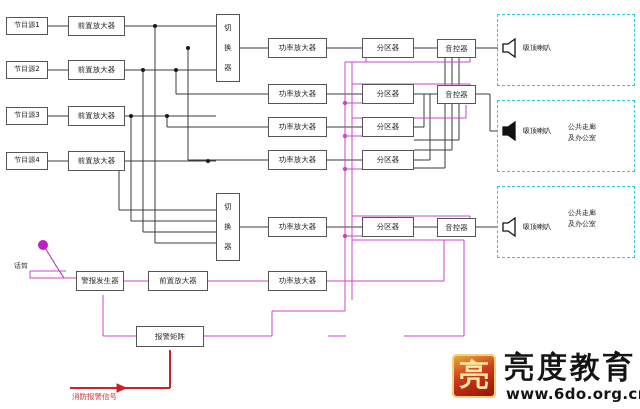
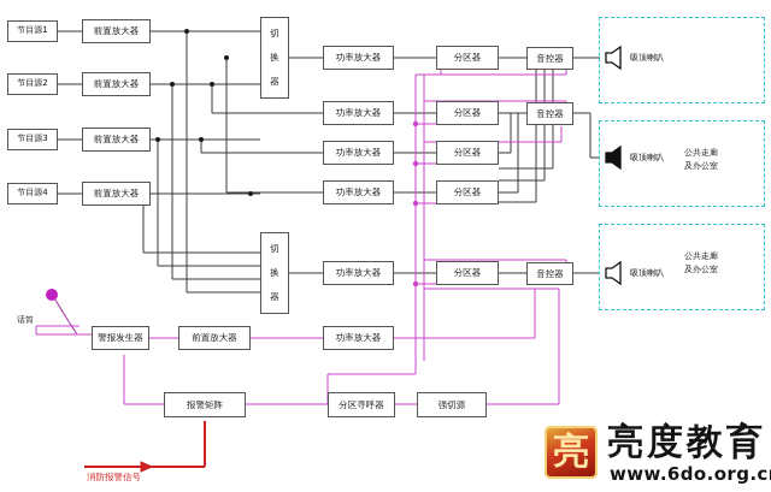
  节目源1
  节目源2
  节目源3
  节目源4
  前置放大器
  前置放大器
  前置放大器
  前置放大器
  切
  换
  器
  切
  换
  器
  功率放大器
  功率放大器
  功率放大器
  功率放大器
  功率放大器
  功率放大器
  分区器
  分区器
  分区器
  分区器
  分区器
  音控器
  音控器
  音控器
  吸顶喇叭
  吸顶喇叭
  吸顶喇叭
  公共走廊
  及办公室
  公共走廊
  及办公室
  话筒
  警报发生器
  前置放大器
  报警矩阵
+ 分区寻呼器
+ 强切源
  消防报警信号
  亮
  亮度教育
  www.6do.org.c
